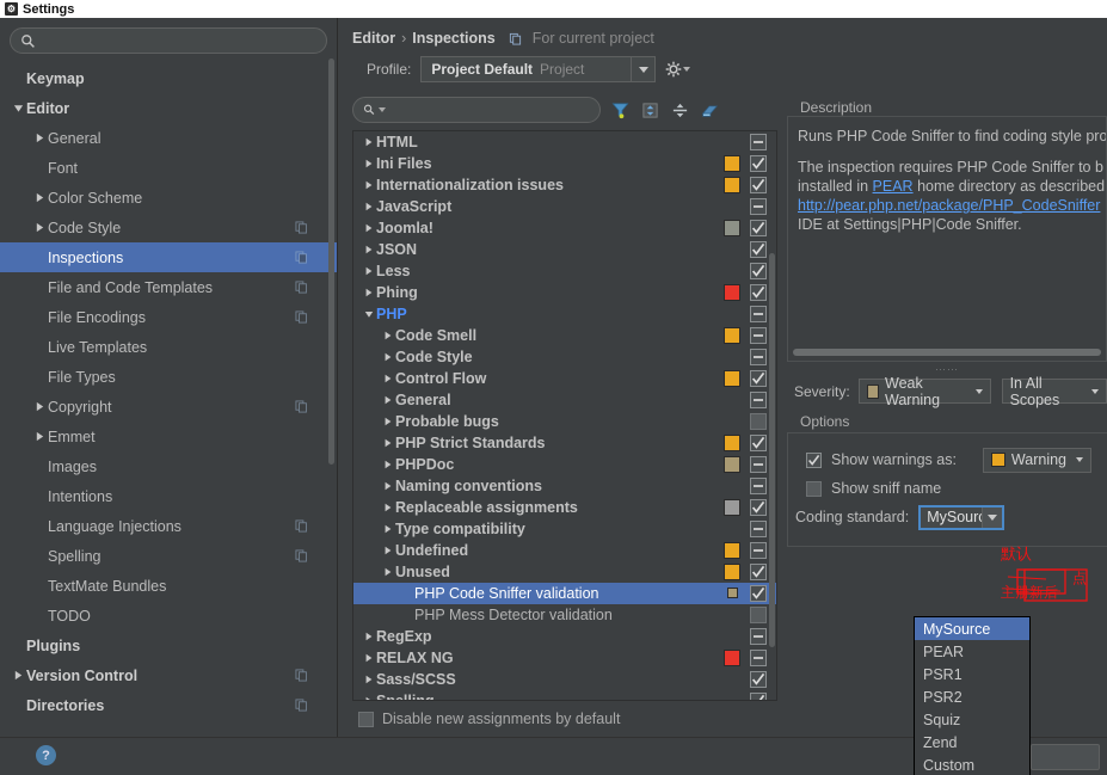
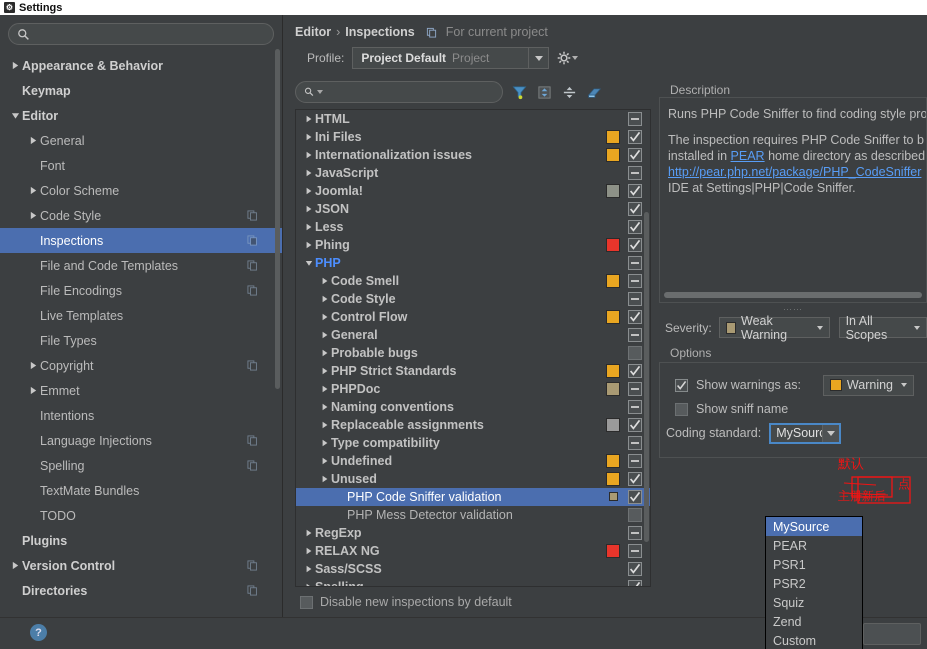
  ⚙
  Settings
+ Appearance & Behavior
  Keymap
  Editor
  General
  Font
  Color Scheme
  Code Style
  Inspections
  File and Code Templates
  File Encodings
  Live Templates
  File Types
  Copyright
  Emmet
- Images
  Intentions
  Language Injections
  Spelling
  TextMate Bundles
  TODO
  Plugins
  Version Control
  Directories
  Editor
  ›
  Inspections
  For current project
  Profile:
  Project Default
  Project
  HTML
  Ini Files
  Internationalization issues
  JavaScript
  Joomla!
  JSON
  Less
  Phing
  PHP
  Code Smell
  Code Style
  Control Flow
  General
  Probable bugs
  PHP Strict Standards
  PHPDoc
  Naming conventions
  Replaceable assignments
  Type compatibility
  Undefined
  Unused
  PHP Code Sniffer validation
  PHP Mess Detector validation
  RegExp
  RELAX NG
  Sass/SCSS
- Disable new assignments by default
+ Disable new inspections by default
  Description
  Runs PHP Code Sniffer to find coding style pro
  The inspection requires PHP Code Sniffer to b
  installed in PEAR home directory as described
  http://pear.php.net/package/PHP_CodeSniffer
  IDE at Settings|PHP|Code Sniffer.
  ⋯⋯
  Severity:
  Weak Warning
  In All Scopes
  Options
  Show warnings as:
  Warning
  Show sniff name
  Coding standard:
  MySour
  ?
  MySource
  PEAR
  PSR1
  PSR2
  Squiz
  Zend
  Custom
  默认
  主册新后
  点
